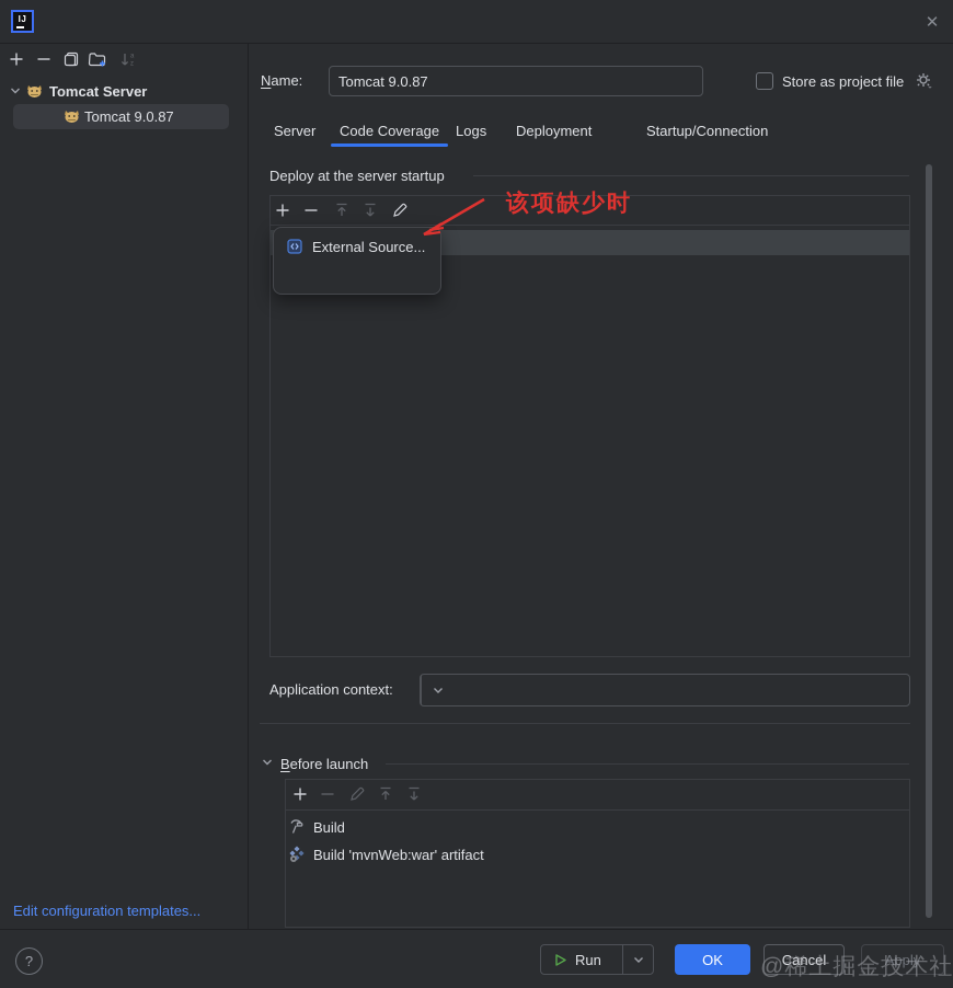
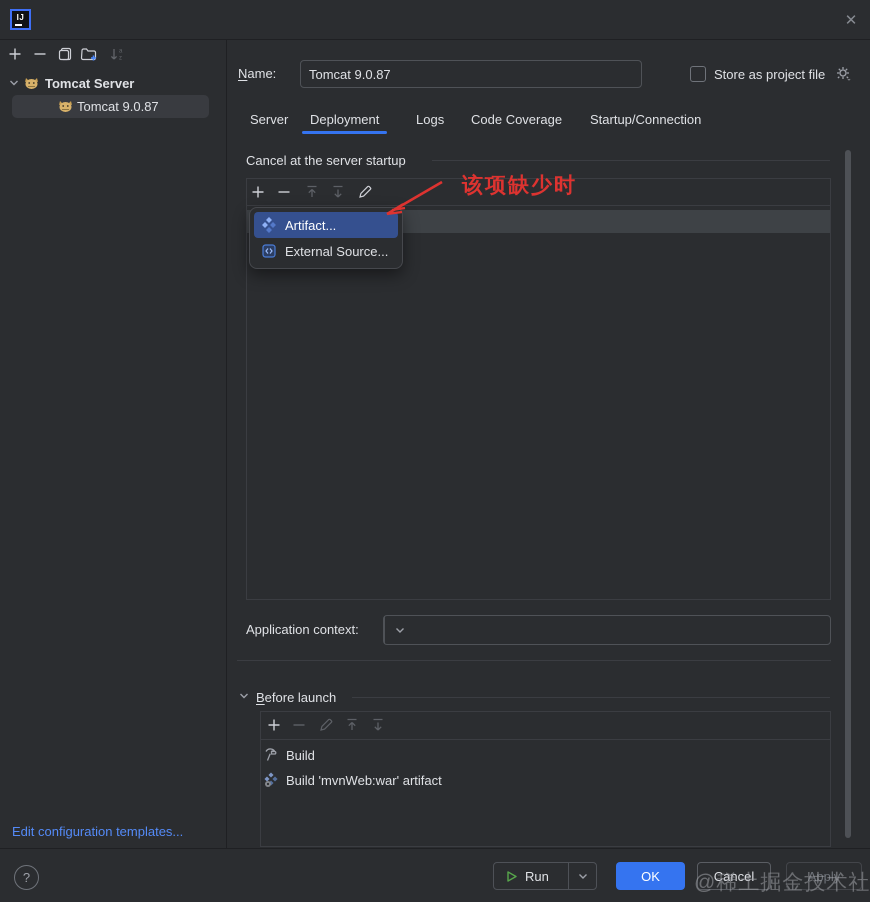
  IJ
  ✕
  Tomcat Server
  Tomcat 9.0.87
  Edit configuration templates...
  Name:
  Tomcat 9.0.87
  Store as project file
  Server
- Code Coverage
+ Deployment
  Logs
- Deployment
+ Code Coverage
  Startup/Connection
- Deploy at the server startup
+ Cancel at the server startup
+ Artifact...
  External Source...
  该项缺少时
  Application context:
  Before launch
  Build
  Build 'mvnWeb:war' artifact
  ?
  Run
  OK
  Cancel
  Apply
  @稀土掘金技术社
